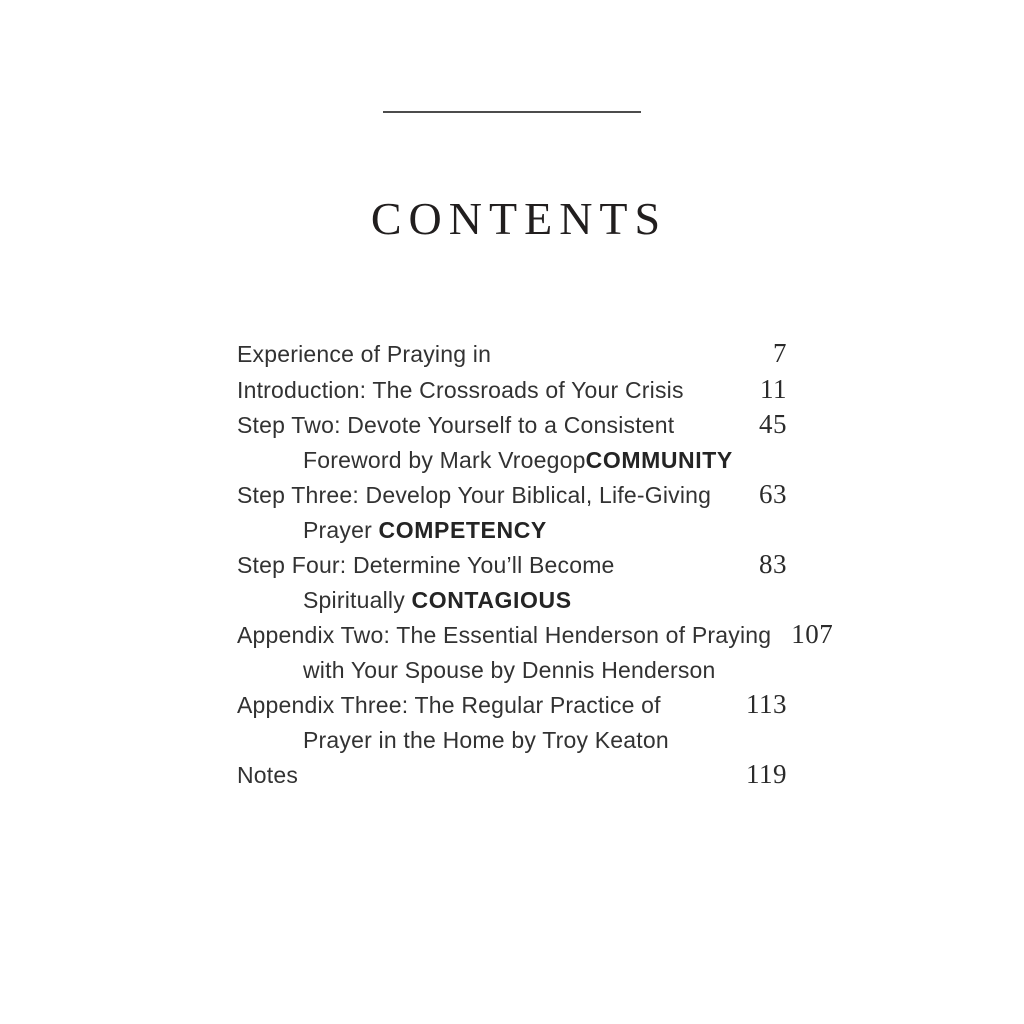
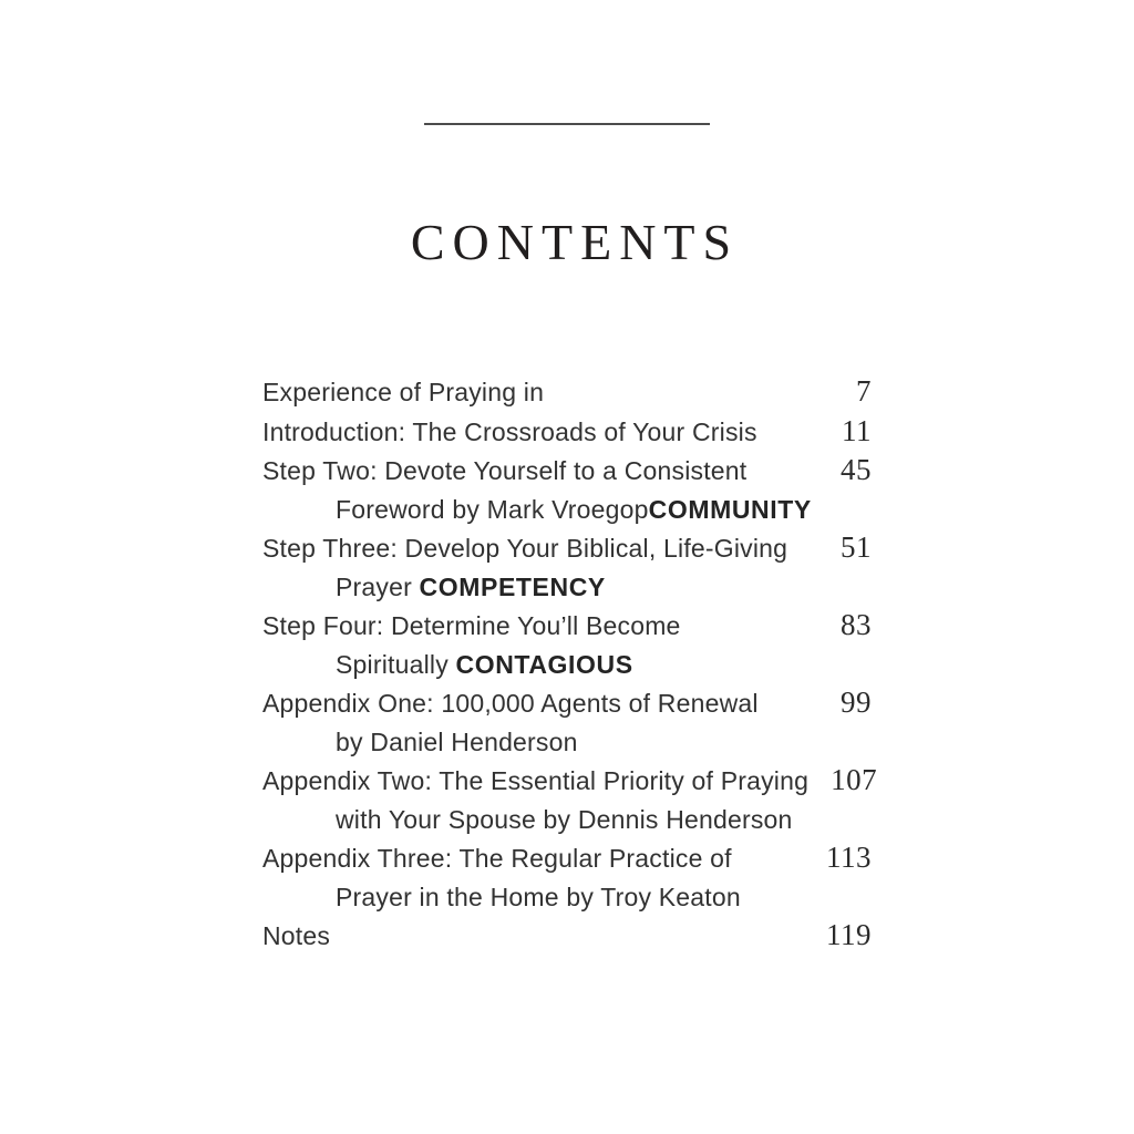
  CONTENTS
  Experience of Praying in
  7
  Introduction: The Crossroads of Your Crisis
  11
  Step Two: Devote Yourself to a Consistent
  45
  Foreword by Mark VroegopCOMMUNITY
  Step Three: Develop Your Biblical, Life-Giving
- 63
+ 51
  Prayer COMPETENCY
  Step Four: Determine You’ll Become
  83
  Spiritually CONTAGIOUS
+ Appendix One: 100,000 Agents of Renewal
+ 99
+ by Daniel Henderson
- Appendix Two: The Essential Henderson of Praying
+ Appendix Two: The Essential Priority of Praying
  107
  with Your Spouse by Dennis Henderson
  Appendix Three: The Regular Practice of
  113
  Prayer in the Home by Troy Keaton
  Notes
  119
